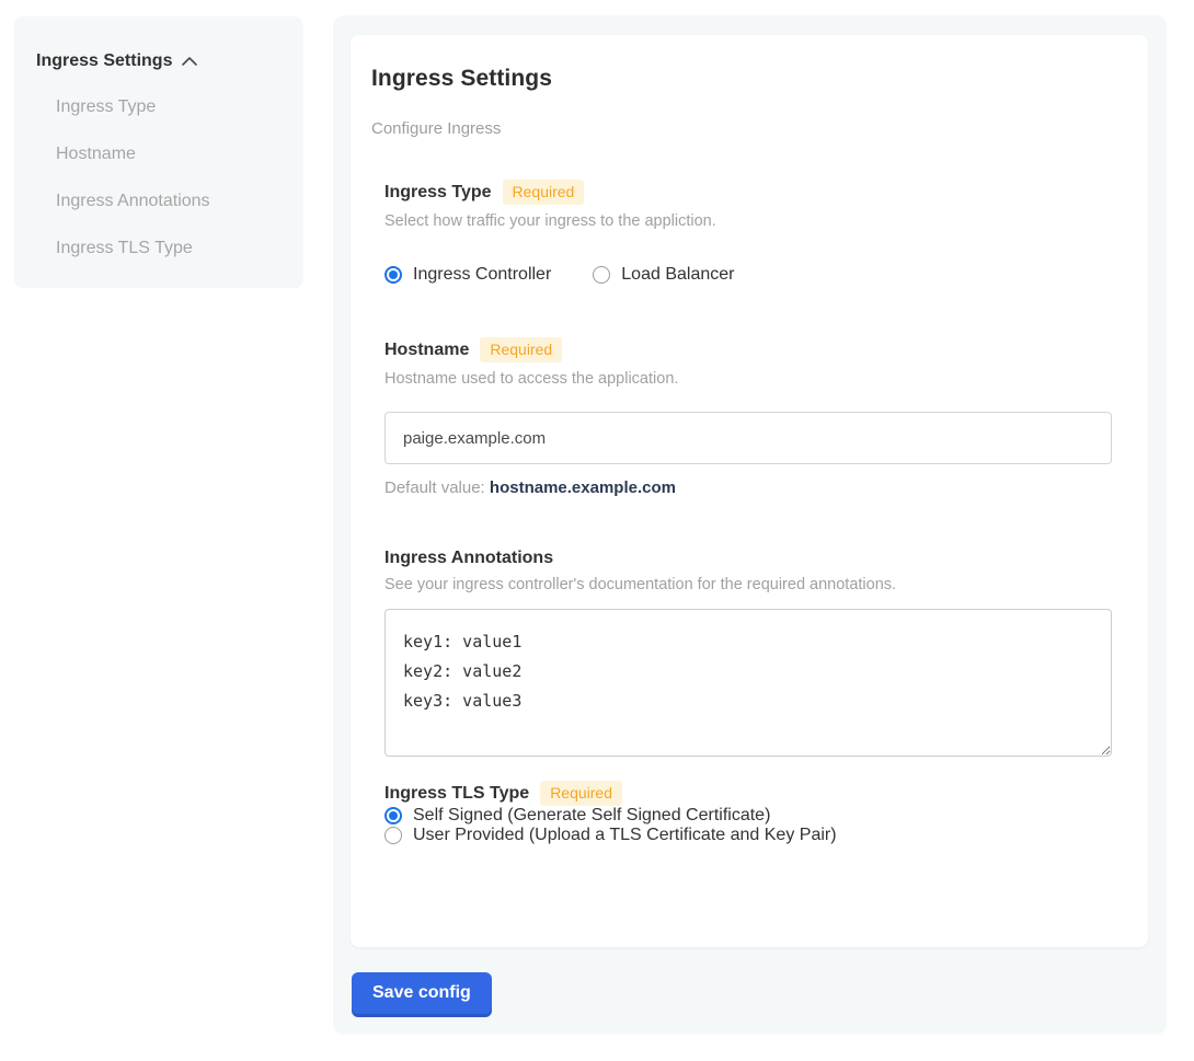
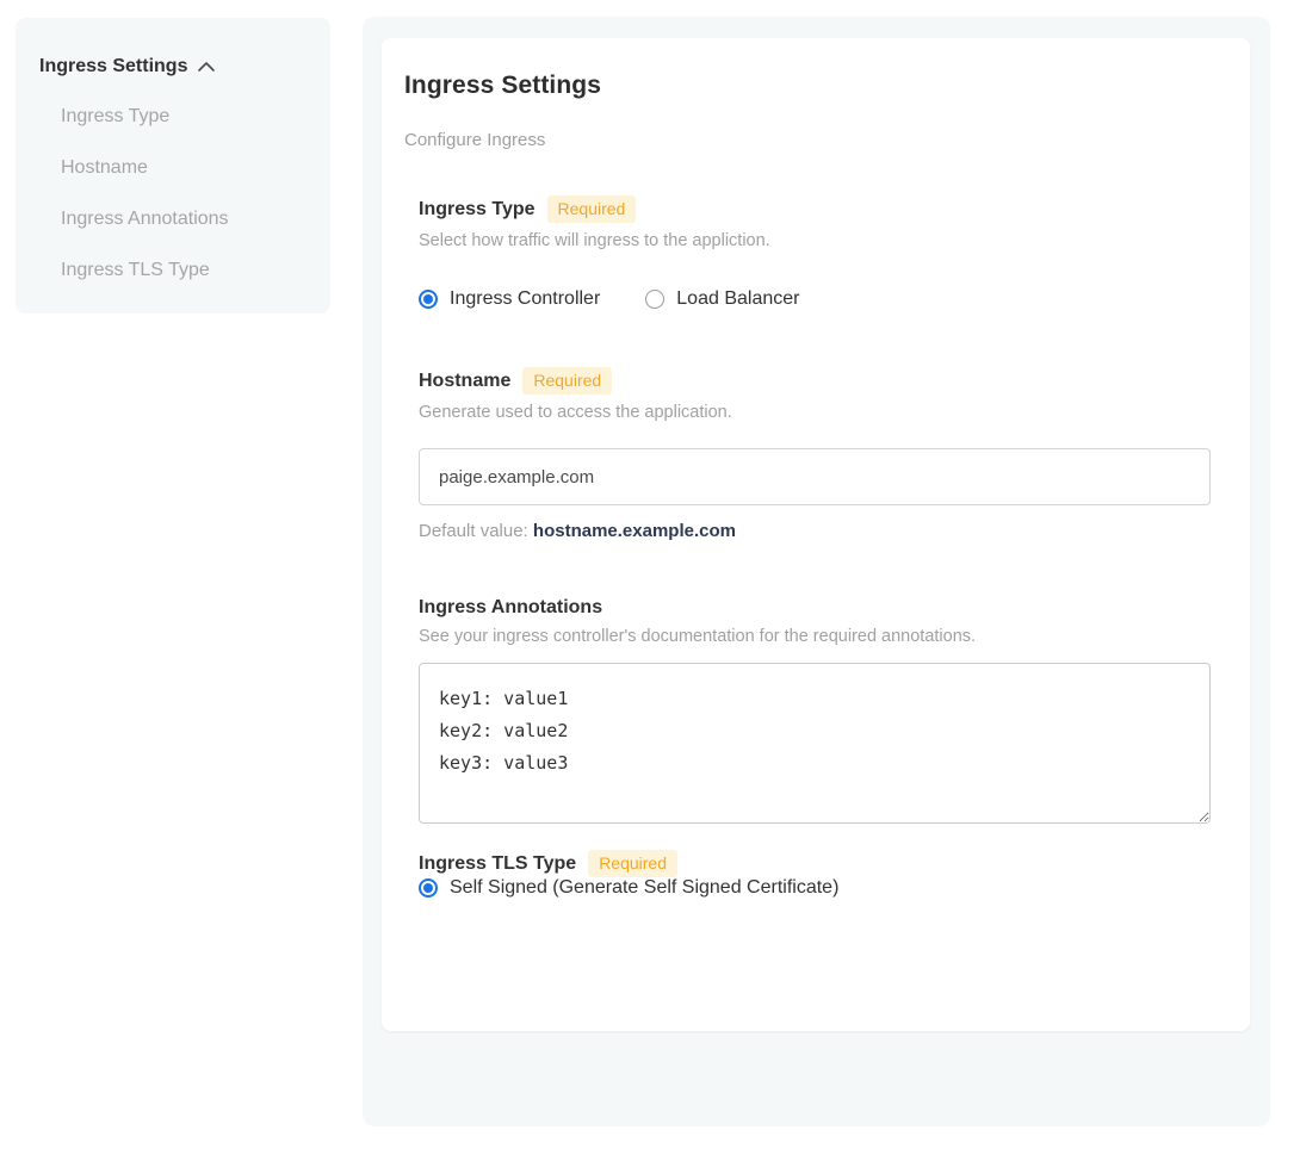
  Ingress Settings
  Ingress Type
  Hostname
  Ingress Annotations
  Ingress TLS Type
  Ingress Settings
  Configure Ingress
  Ingress Type
  Required
- Select how traffic your ingress to the appliction.
+ Select how traffic will ingress to the appliction.
  Ingress Controller
  Load Balancer
  Hostname
  Required
- Hostname used to access the application.
+ Generate used to access the application.
  paige.example.com
  Default value: hostname.example.com
  Ingress Annotations
  See your ingress controller's documentation for the required annotations.
  key1: value1
  key2: value2
  key3: value3
  Ingress TLS Type
  Required
  Self Signed (Generate Self Signed Certificate)
- User Provided (Upload a TLS Certificate and Key Pair)
- Save config
